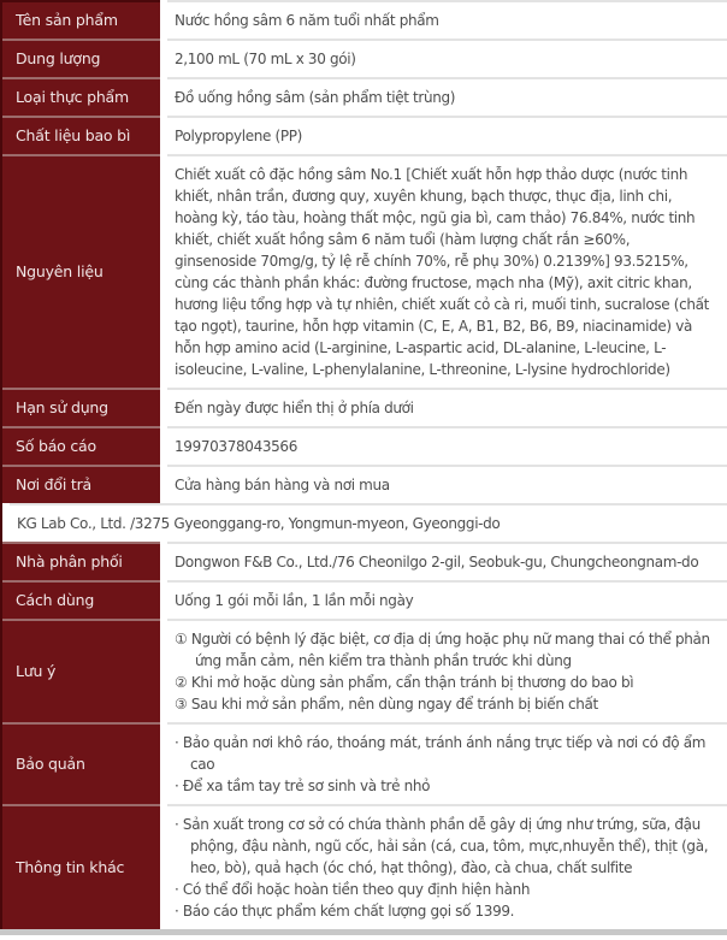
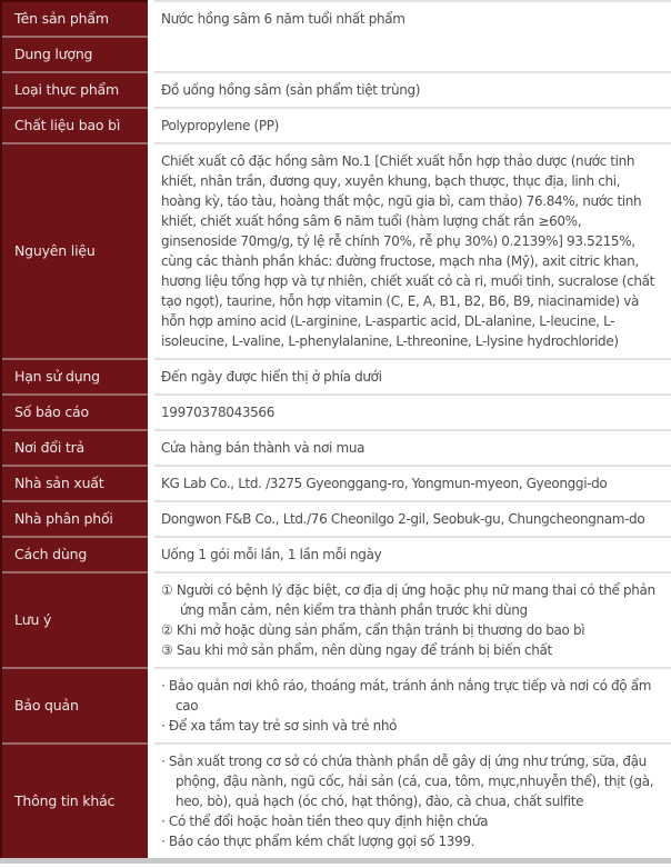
  Tên sản phẩm
  Nước hồng sâm 6 năm tuổi nhất phẩm
  Dung lượng
- 2,100 mL (70 mL x 30 gói)
  Loại thực phẩm
  Đồ uống hồng sâm (sản phẩm tiệt trùng)
  Chất liệu bao bì
  Polypropylene (PP)
  Nguyên liệu
  Chiết xuất cô đặc hồng sâm No.1 [Chiết xuất hỗn hợp thảo dược (nước tinh khiết, nhân trần, đương quy, xuyên khung, bạch thược, thục địa, linh chi, hoàng kỳ, táo tàu, hoàng thất mộc, ngũ gia bì, cam thảo) 76.84%, nước tinh khiết, chiết xuất hồng sâm 6 năm tuổi (hàm lượng chất rắn ≥60%, ginsenoside 70mg/g, tỷ lệ rễ chính 70%, rễ phụ 30%) 0.2139%] 93.5215%, cùng các thành phần khác: đường fructose, mạch nha (Mỹ), axit citric khan, hương liệu tổng hợp và tự nhiên, chiết xuất cỏ cà ri, muối tinh, sucralose (chất tạo ngọt), taurine, hỗn hợp vitamin (C, E, A, B1, B2, B6, B9, niacinamide) và hỗn hợp amino acid (L-arginine, L-aspartic acid, DL-alanine, L-leucine, L-isoleucine, L-valine, L-phenylalanine, L-threonine, L-lysine hydrochloride)
  Hạn sử dụng
  Đến ngày được hiển thị ở phía dưới
  Số báo cáo
  19970378043566
  Nơi đổi trả
- Cửa hàng bán hàng và nơi mua
+ Cửa hàng bán thành và nơi mua
+ Nhà sản xuất
  KG Lab Co., Ltd. /3275 Gyeonggang-ro, Yongmun-myeon, Gyeonggi-do
  Nhà phân phối
  Dongwon F&B Co., Ltd./76 Cheonilgo 2-gil, Seobuk-gu, Chungcheongnam-do
  Cách dùng
  Uống 1 gói mỗi lần, 1 lần mỗi ngày
  Lưu ý
  ① Người có bệnh lý đặc biệt, cơ địa dị ứng hoặc phụ nữ mang thai có thể phản ứng mẫn cảm, nên kiểm tra thành phần trước khi dùng
  ② Khi mở hoặc dùng sản phẩm, cẩn thận tránh bị thương do bao bì
  ③ Sau khi mở sản phẩm, nên dùng ngay để tránh bị biến chất
  Bảo quản
  · Bảo quản nơi khô ráo, thoáng mát, tránh ánh nắng trực tiếp và nơi có độ ẩm cao
  · Để xa tầm tay trẻ sơ sinh và trẻ nhỏ
  Thông tin khác
  · Sản xuất trong cơ sở có chứa thành phần dễ gây dị ứng như trứng, sữa, đậu phộng, đậu nành, ngũ cốc, hải sản (cá, cua, tôm, mực,nhuyễn thể), thịt (gà, heo, bò), quả hạch (óc chó, hạt thông), đào, cà chua, chất sulfite
- · Có thể đổi hoặc hoàn tiền theo quy định hiện hành
+ · Có thể đổi hoặc hoàn tiền theo quy định hiện chứa
  · Báo cáo thực phẩm kém chất lượng gọi số 1399.
